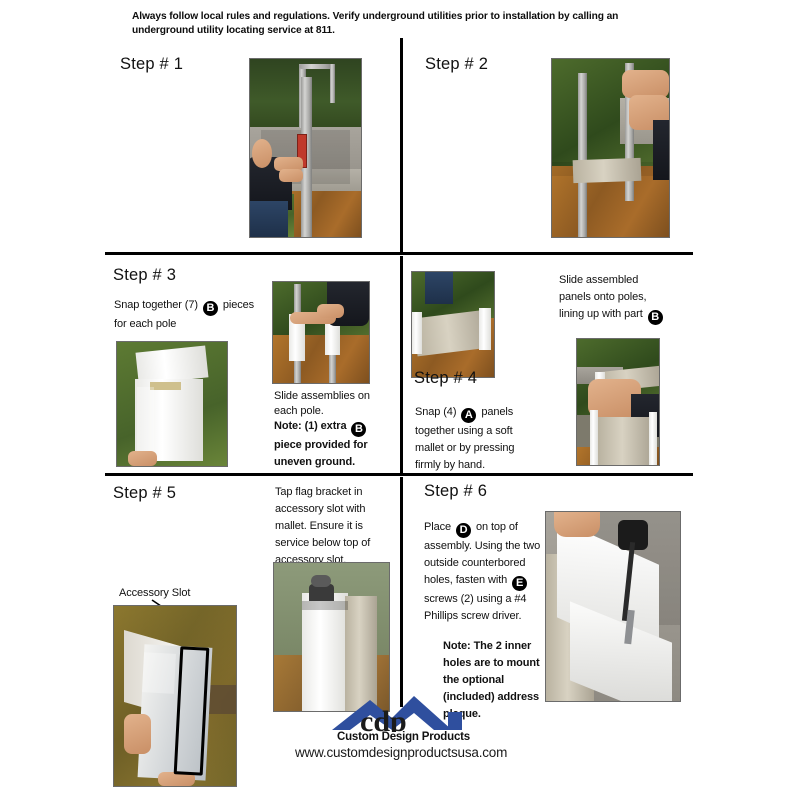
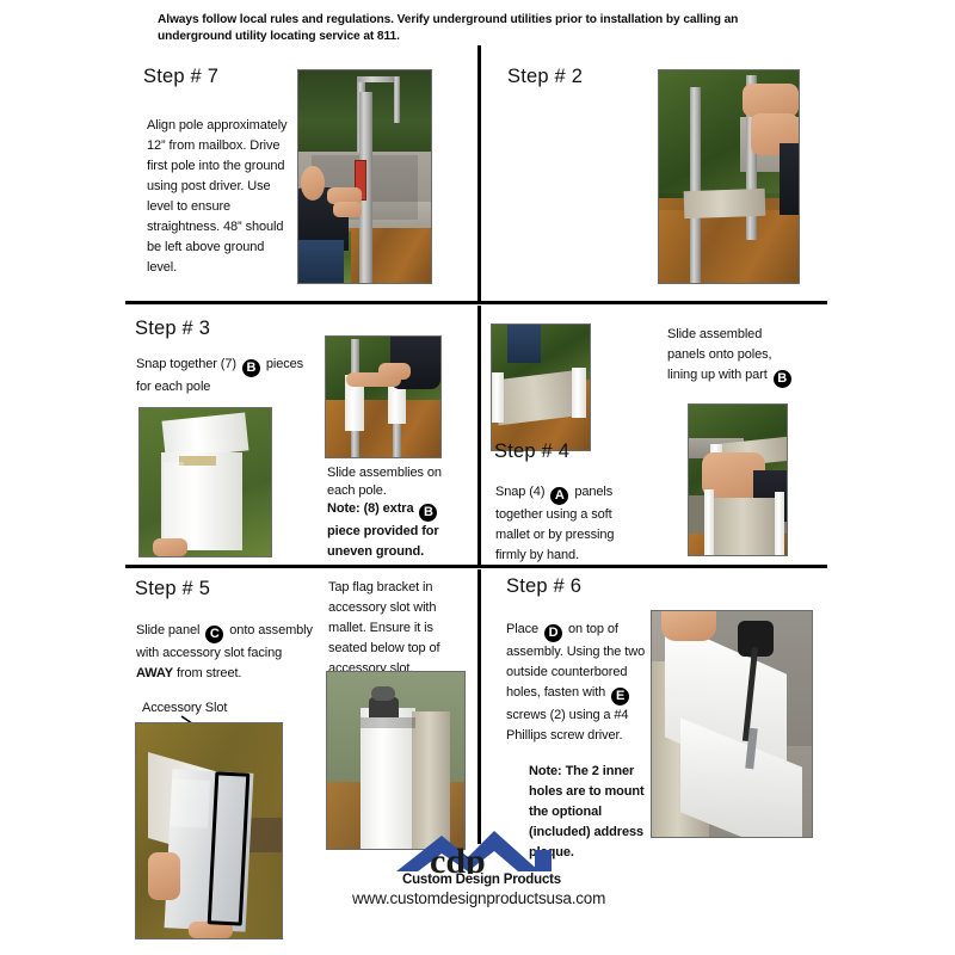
  Always follow local rules and regulations. Verify underground utilities prior to installation by calling an underground utility locating service at 811.
- Step # 1
+ Step # 7
+ Align pole approximately 12” from mailbox. Drive first pole into the ground using post driver. Use level to ensure straightness. 48” should be left above ground level.
  Step # 2
  Step # 3
  Snap together (7) B pieces for each pole
  Slide assemblies on
  each pole.
- Note: (1) extra B piece provided for uneven ground.
+ Note: (8) extra B piece provided for uneven ground.
  Slide assembled
  panels onto poles,
  lining up with part B
  Step # 4
  Snap (4) A panels together using a soft mallet or by pressing firmly by hand.
  Step # 5
+ Slide panel C onto assembly with accessory slot facing AWAY from street.
  Accessory Slot
- Tap flag bracket in accessory slot with mallet. Ensure it is service below top of accessory slot.
+ Tap flag bracket in accessory slot with mallet. Ensure it is seated below top of accessory slot.
  Step # 6
  Place D on top of assembly. Using the two outside counterbored holes, fasten with E screws (2) using a #4 Phillips screw driver.
  Note: The 2 inner holes are to mount the optional (included) address pue.
  cdp
  Custom Design Products
  www.customdesignproductsusa.com
